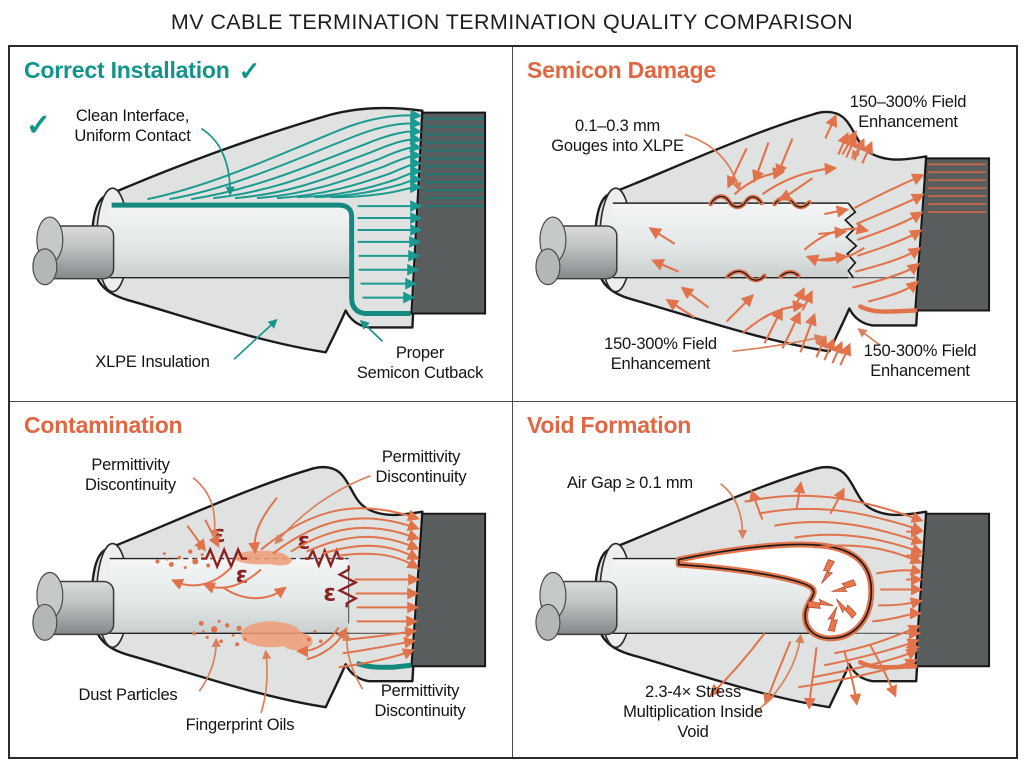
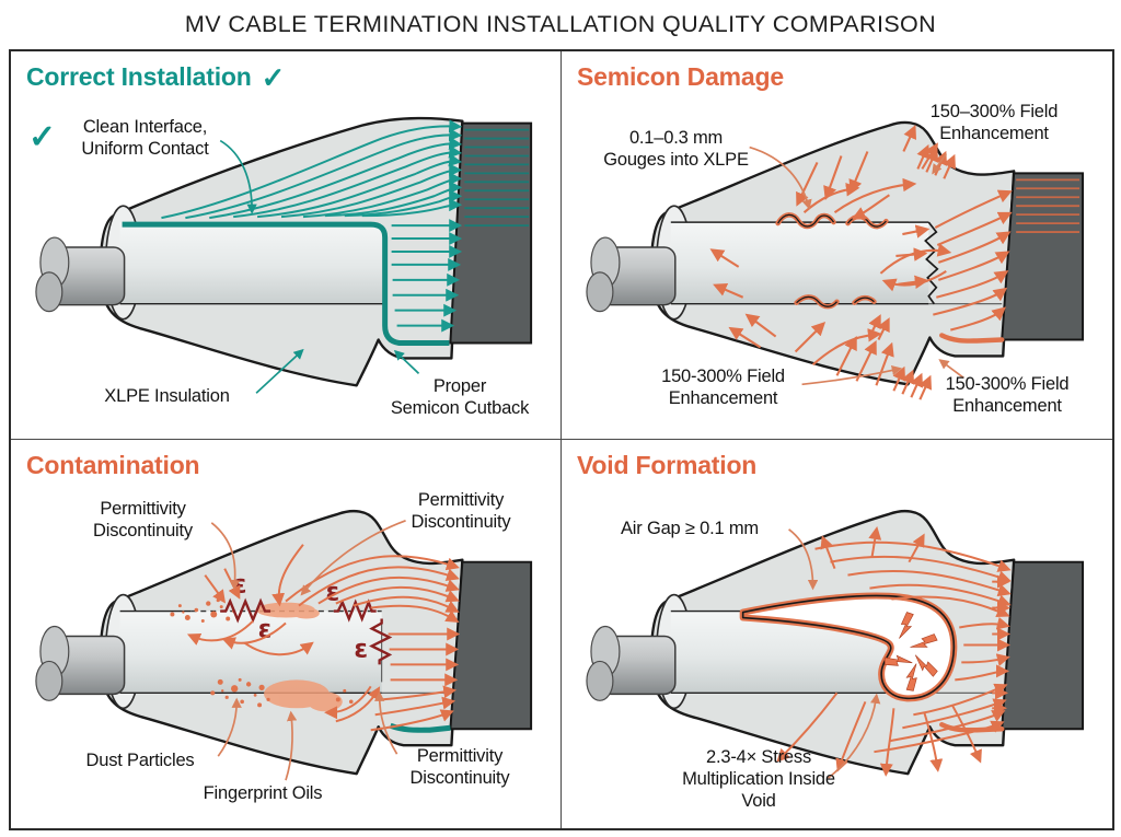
- MV CABLE TERMINATION TERMINATION QUALITY COMPARISON
+ MV CABLE TERMINATION INSTALLATION QUALITY COMPARISON
  Correct Installation
  ✓
  ✓
  Clean Interface,
  Uniform Contact
  XLPE Insulation
  Proper
  Semicon Cutback
  Semicon Damage
  0.1–0.3 mm
  Gouges into XLPE
  150–300% Field
  Enhancement
  150-300% Field
  Enhancement
  150-300% Field
  Enhancement
  ε
  ε
  ε
  ε
  Contamination
  Permittivity
  Discontinuity
  Permittivity
  Discontinuity
  Dust Particles
  Fingerprint Oils
  Permittivity
  Discontinuity
  Void Formation
  Air Gap ≥ 0.1 mm
  2.3-4× Stress
  Multiplication Inside
  Void
